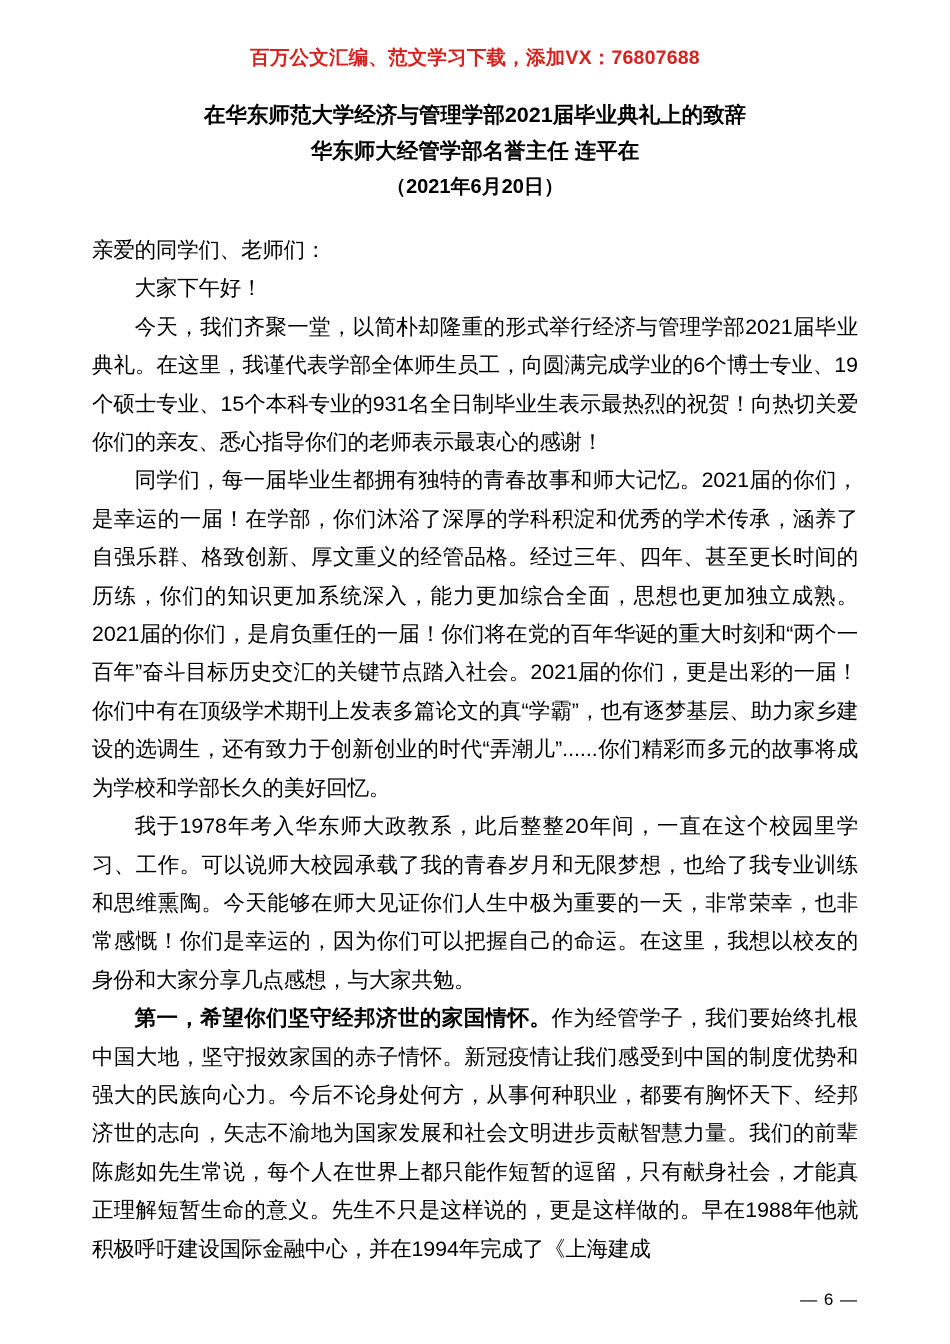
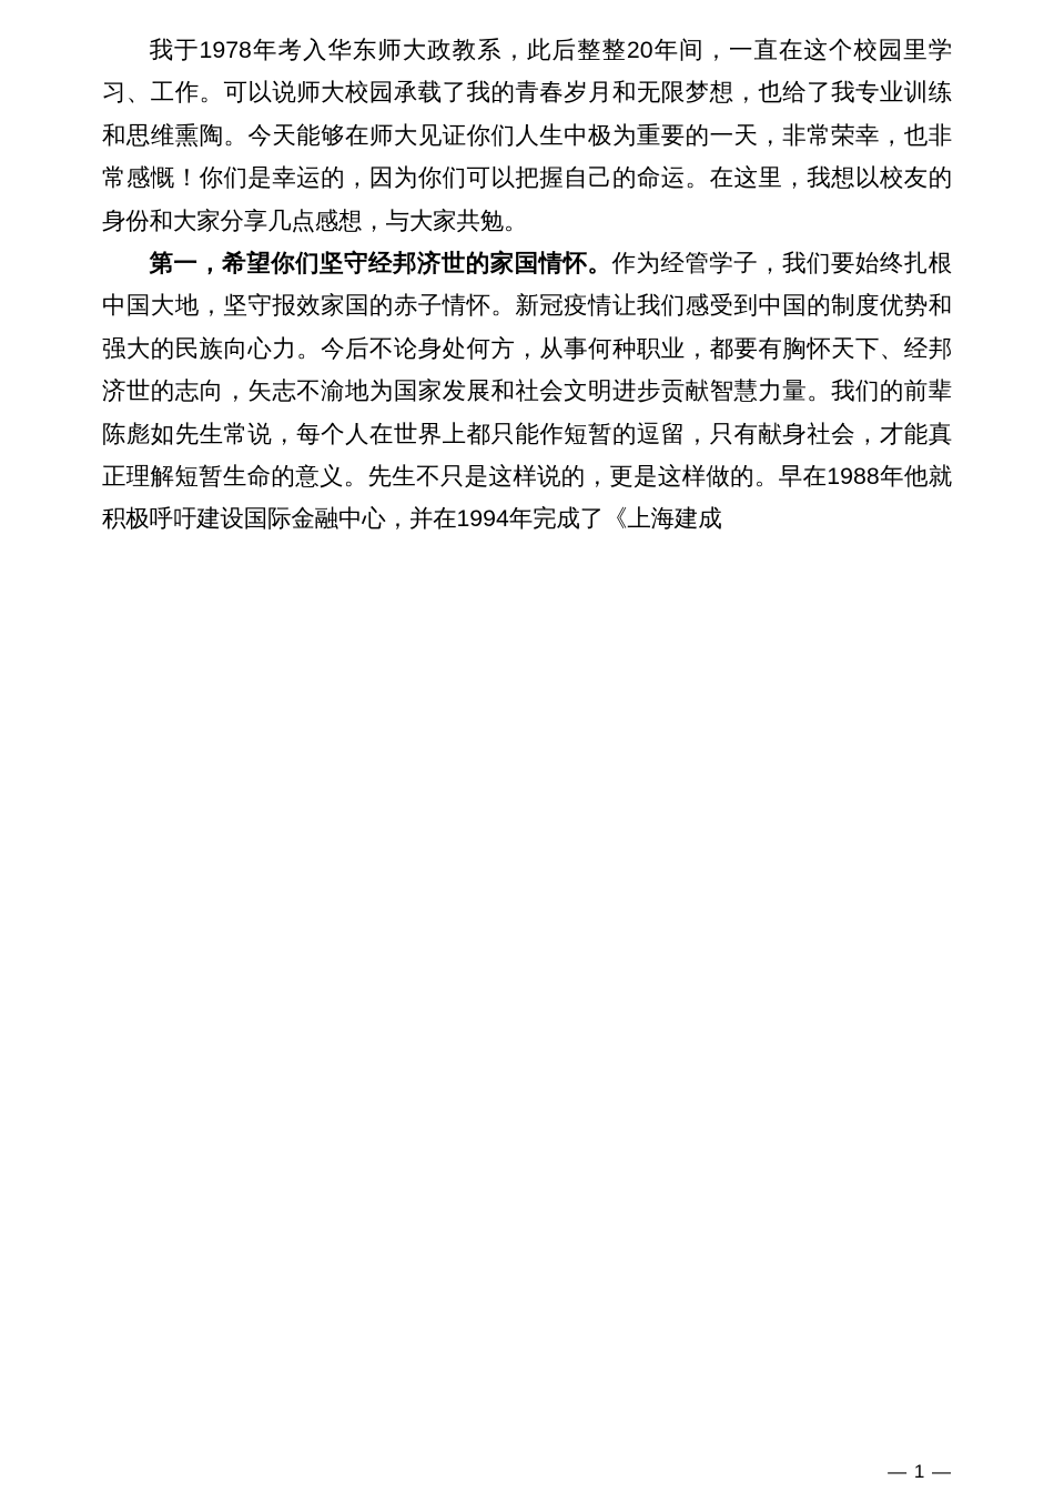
- 百万公文汇编、范文学习下载，添加VX：76807688
- 在华东师范大学经济与管理学部2021届毕业典礼上的致辞
- 华东师大经管学部名誉主任 连平在
- （2021年6月20日）
- 亲爱的同学们、老师们：
- 大家下午好！
- 今天，我们齐聚一堂，以简朴却隆重的形式举行经济与管理学部2021届毕业典礼。在这里，我谨代表学部全体师生员工，向圆满完成学业的6个博士专业、19个硕士专业、15个本科专业的931名全日制毕业生表示最热烈的祝贺！向热切关爱你们的亲友、悉心指导你们的老师表示最衷心的感谢！
- 同学们，每一届毕业生都拥有独特的青春故事和师大记忆。2021届的你们，是幸运的一届！在学部，你们沐浴了深厚的学科积淀和优秀的学术传承，涵养了自强乐群、格致创新、厚文重义的经管品格。经过三年、四年、甚至更长时间的历练，你们的知识更加系统深入，能力更加综合全面，思想也更加独立成熟。2021届的你们，是肩负重任的一届！你们将在党的百年华诞的重大时刻和“两个一百年”奋斗目标历史交汇的关键节点踏入社会。2021届的你们，更是出彩的一届！你们中有在顶级学术期刊上发表多篇论文的真“学霸”，也有逐梦基层、助力家乡建设的选调生，还有致力于创新创业的时代“弄潮儿”......你们精彩而多元的故事将成为学校和学部长久的美好回忆。
  我于1978年考入华东师大政教系，此后整整20年间，一直在这个校园里学习、工作。可以说师大校园承载了我的青春岁月和无限梦想，也给了我专业训练和思维熏陶。今天能够在师大见证你们人生中极为重要的一天，非常荣幸，也非常感慨！你们是幸运的，因为你们可以把握自己的命运。在这里，我想以校友的身份和大家分享几点感想，与大家共勉。
  第一，希望你们坚守经邦济世的家国情怀。作为经管学子，我们要始终扎根中国大地，坚守报效家国的赤子情怀。新冠疫情让我们感受到中国的制度优势和强大的民族向心力。今后不论身处何方，从事何种职业，都要有胸怀天下、经邦济世的志向，矢志不渝地为国家发展和社会文明进步贡献智慧力量。我们的前辈陈彪如先生常说，每个人在世界上都只能作短暂的逗留，只有献身社会，才能真正理解短暂生命的意义。先生不只是这样说的，更是这样做的。早在1988年他就积极呼吁建设国际金融中心，并在1994年完成了《上海建成
- — 6 —
+ — 1 —
